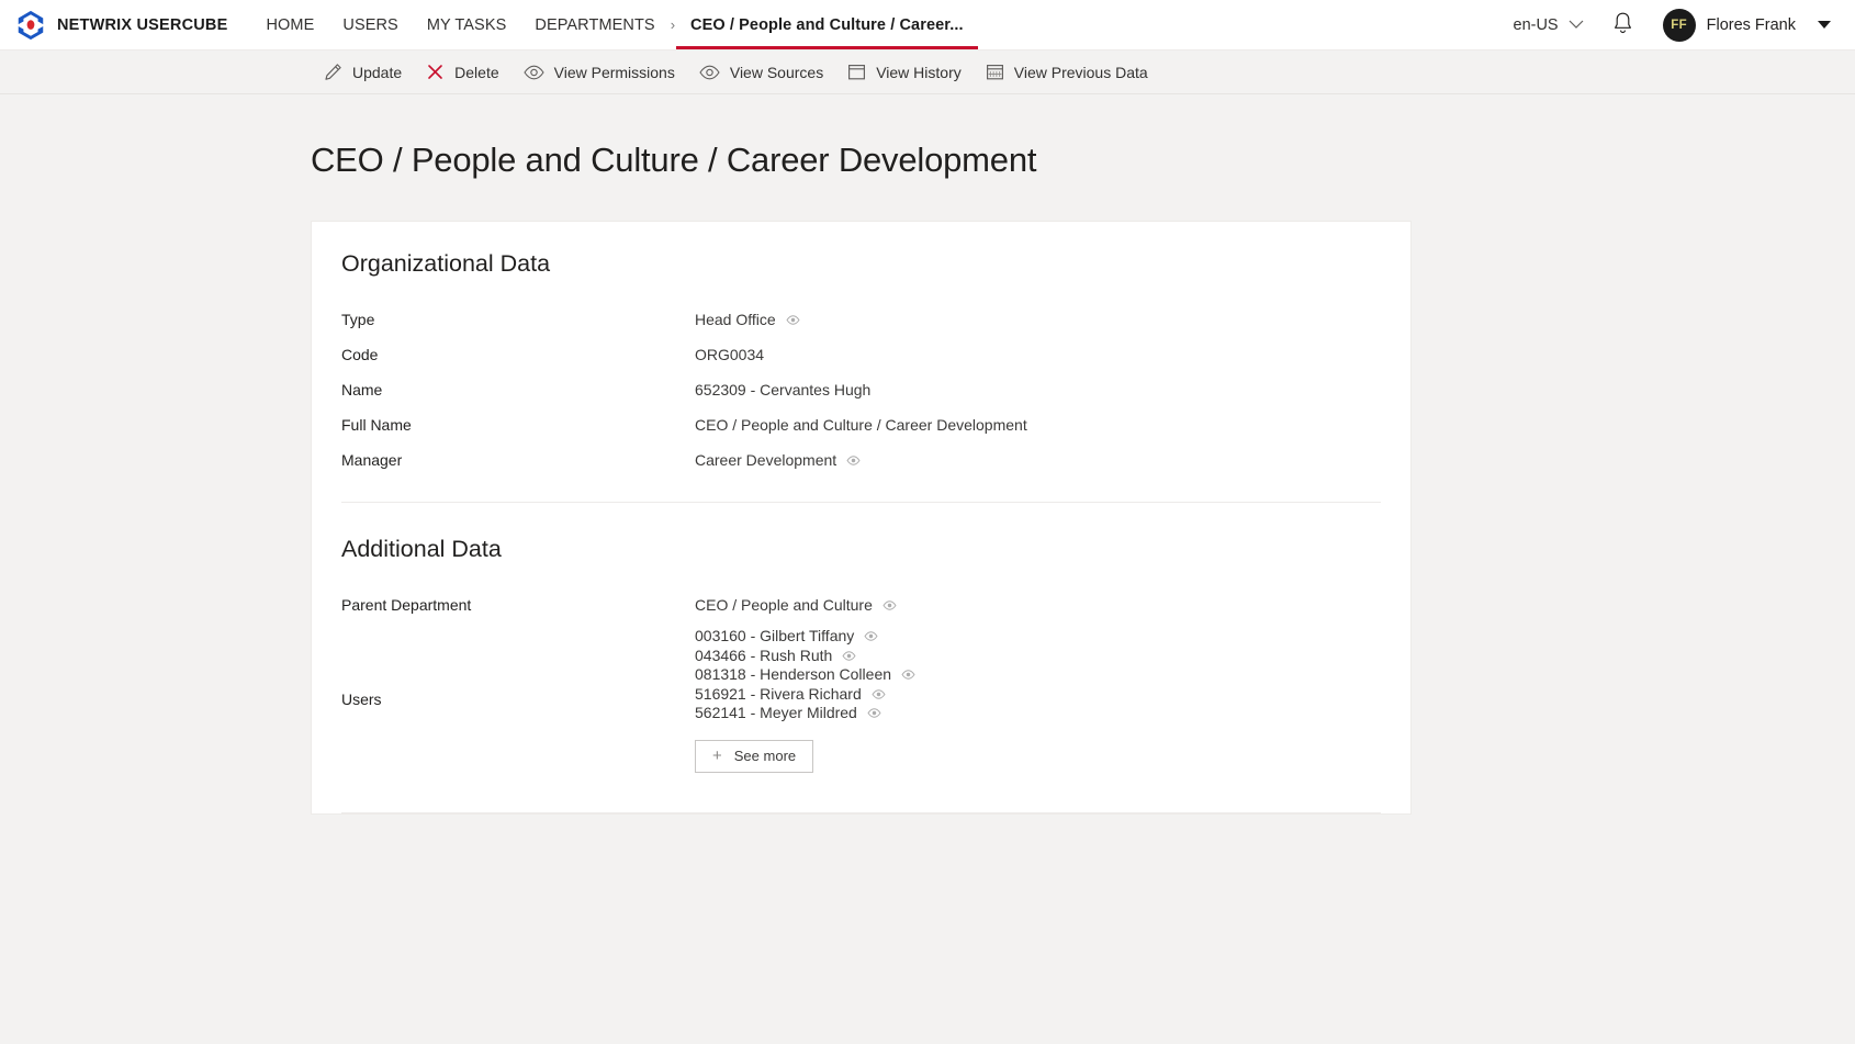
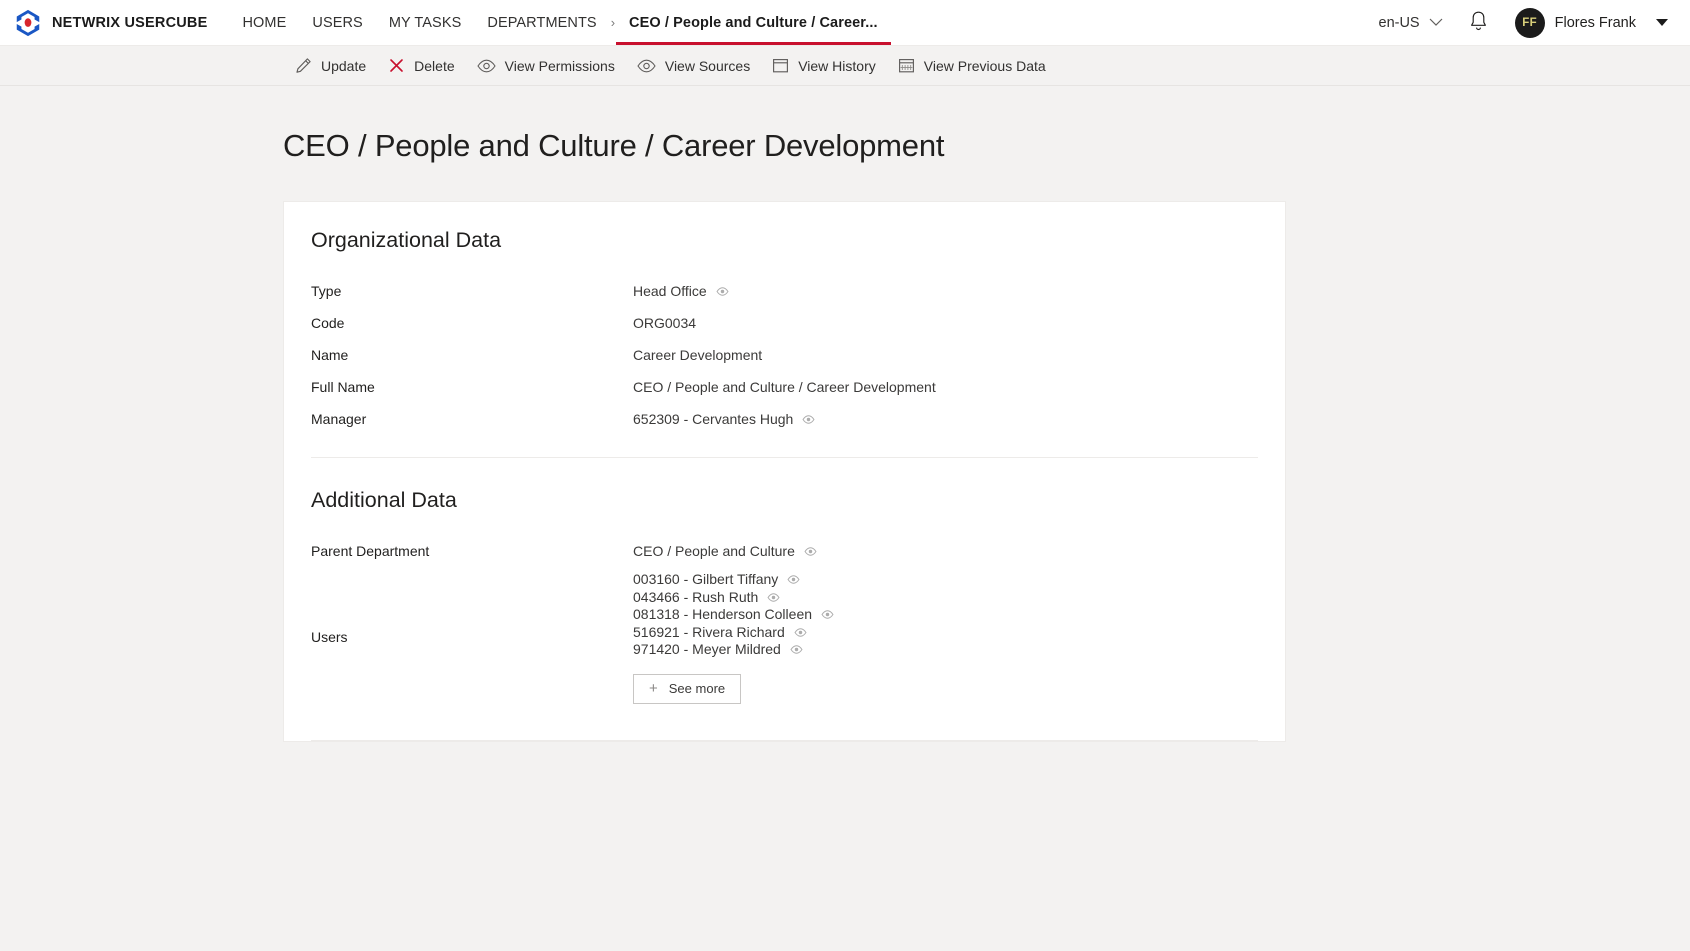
  NETWRIX USERCUBE
  HOME
  USERS
  MY TASKS
  DEPARTMENTS
  ›
  CEO / People and Culture / Career...
  en-US
  FF
  Flores Frank
  Update
  Delete
  View Permissions
  View Sources
  View History
  View Previous Data
  CEO / People and Culture / Career Development
  Organizational Data
  Type
  Head Office
  Code
  ORG0034
  Name
- 652309 - Cervantes Hugh
+ Career Development
  Full Name
  CEO / People and Culture / Career Development
  Manager
- Career Development
+ 652309 - Cervantes Hugh
  Additional Data
  Parent Department
  CEO / People and Culture
  Users
  003160 - Gilbert Tiffany
  043466 - Rush Ruth
  081318 - Henderson Colleen
  516921 - Rivera Richard
- 562141 - Meyer Mildred
+ 971420 - Meyer Mildred
  +
  See more
